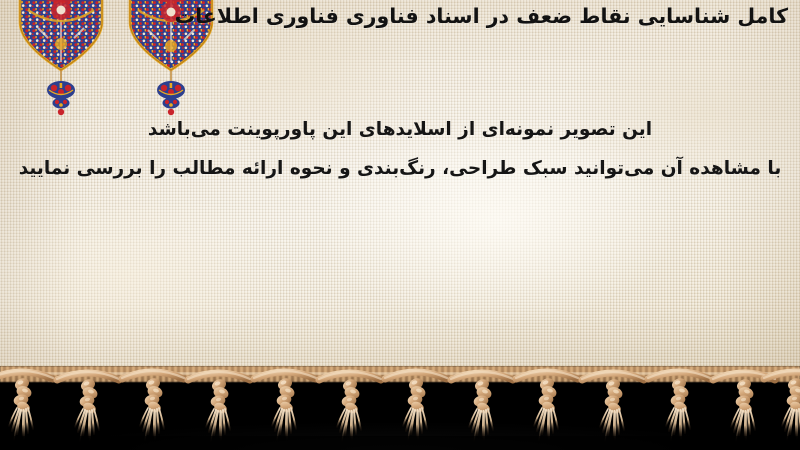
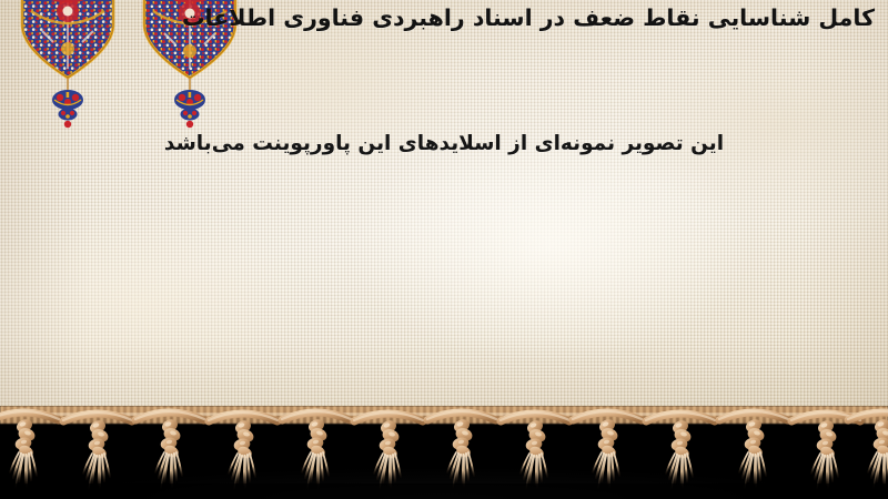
- کامل شناسایی نقاط ضعف در اسناد فناوری فناوری اطلاعات
+ کامل شناسایی نقاط ضعف در اسناد راهبردی فناوری اطلاعات
  این تصویر نمونه‌ای از اسلایدهای این پاورپوینت می‌باشد
- با مشاهده آن می‌توانید سبک طراحی، رنگ‌بندی و نحوه ارائه مطالب را بررسی نمایید
